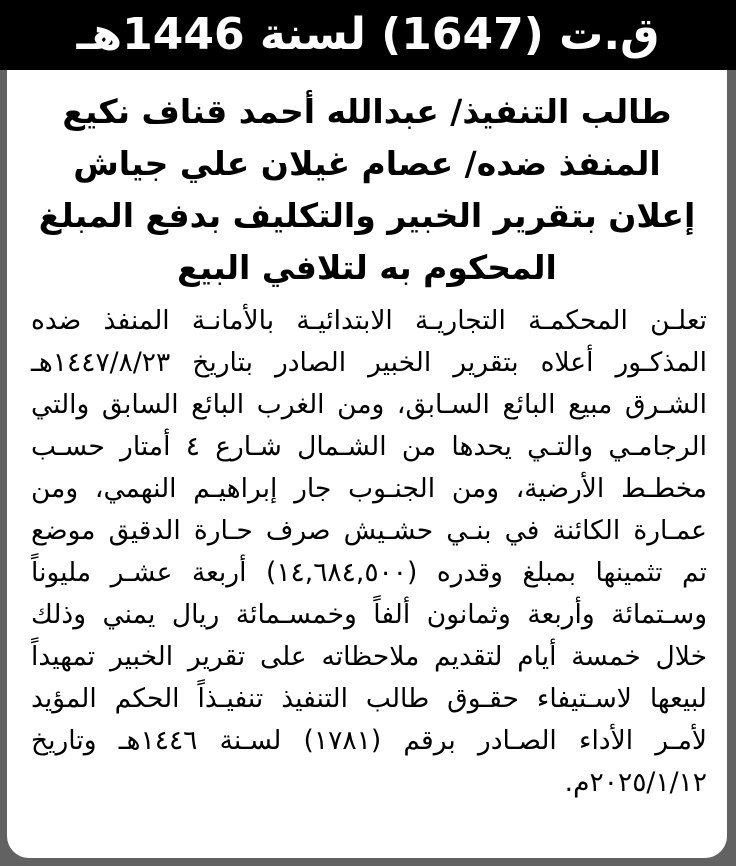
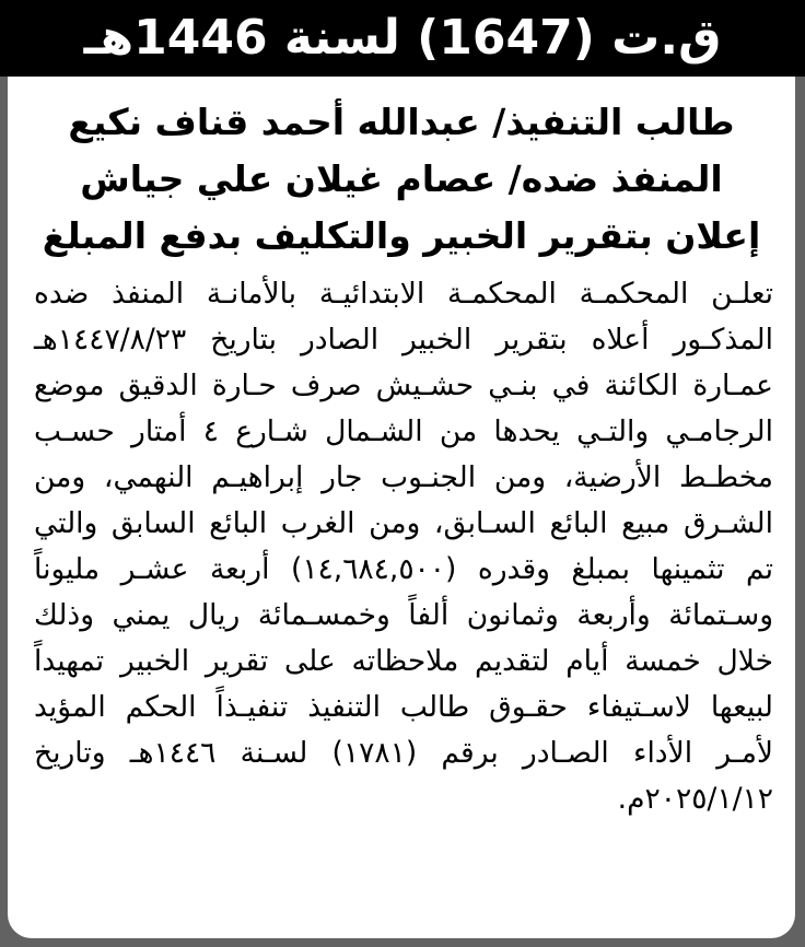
  ق.ت (1647) لسنة 1446هـ
  طالب التنفيذ/ عبدالله أحمد قناف نكيع
  المنفذ ضده/ عصام غيلان علي جياش
  إعلان بتقرير الخبير والتكليف بدفع المبلغ
- المحكوم به لتلافي البيع
- تعلـن المحكمـة التجاريـة الابتدائيـة بالأمانـة المنفذ ضده
+ تعلـن المحكمـة المحكمـة الابتدائيـة بالأمانـة المنفذ ضده
  المذكـور أعلاه بتقرير الخبير الصادر بتاريخ ١٤٤٧/٨/٢٣هـ
- الشـرق مبيع البائع السـابق، ومن الغرب البائع السابق والتي
+ عمـارة الكائنة في بنـي حشـيش صرف حـارة الدقيق موضع
  الرجامـي والتـي يحدها من الشـمال شـارع ٤ أمتار حسـب
  مخطـط الأرضية، ومن الجنـوب جار إبراهيـم النهمي، ومن
- عمـارة الكائنة في بنـي حشـيش صرف حـارة الدقيق موضع
+ الشـرق مبيع البائع السـابق، ومن الغرب البائع السابق والتي
  تم تثمينها بمبلغ وقدره (١٤,٦٨٤,٥٠٠) أربعة عشـر مليوناً
  وسـتمائة وأربعة وثمانون ألفاً وخمسـمائة ريال يمني وذلك
  خلال خمسة أيام لتقديم ملاحظاته على تقرير الخبير تمهيداً
  لبيعها لاسـتيفاء حقـوق طالب التنفيذ تنفيـذاً الحكم المؤيد
  لأمـر الأداء الصـادر برقم (١٧٨١) لسـنة ١٤٤٦هـ وتاريخ
  ٢٠٢٥/١/١٢م.
